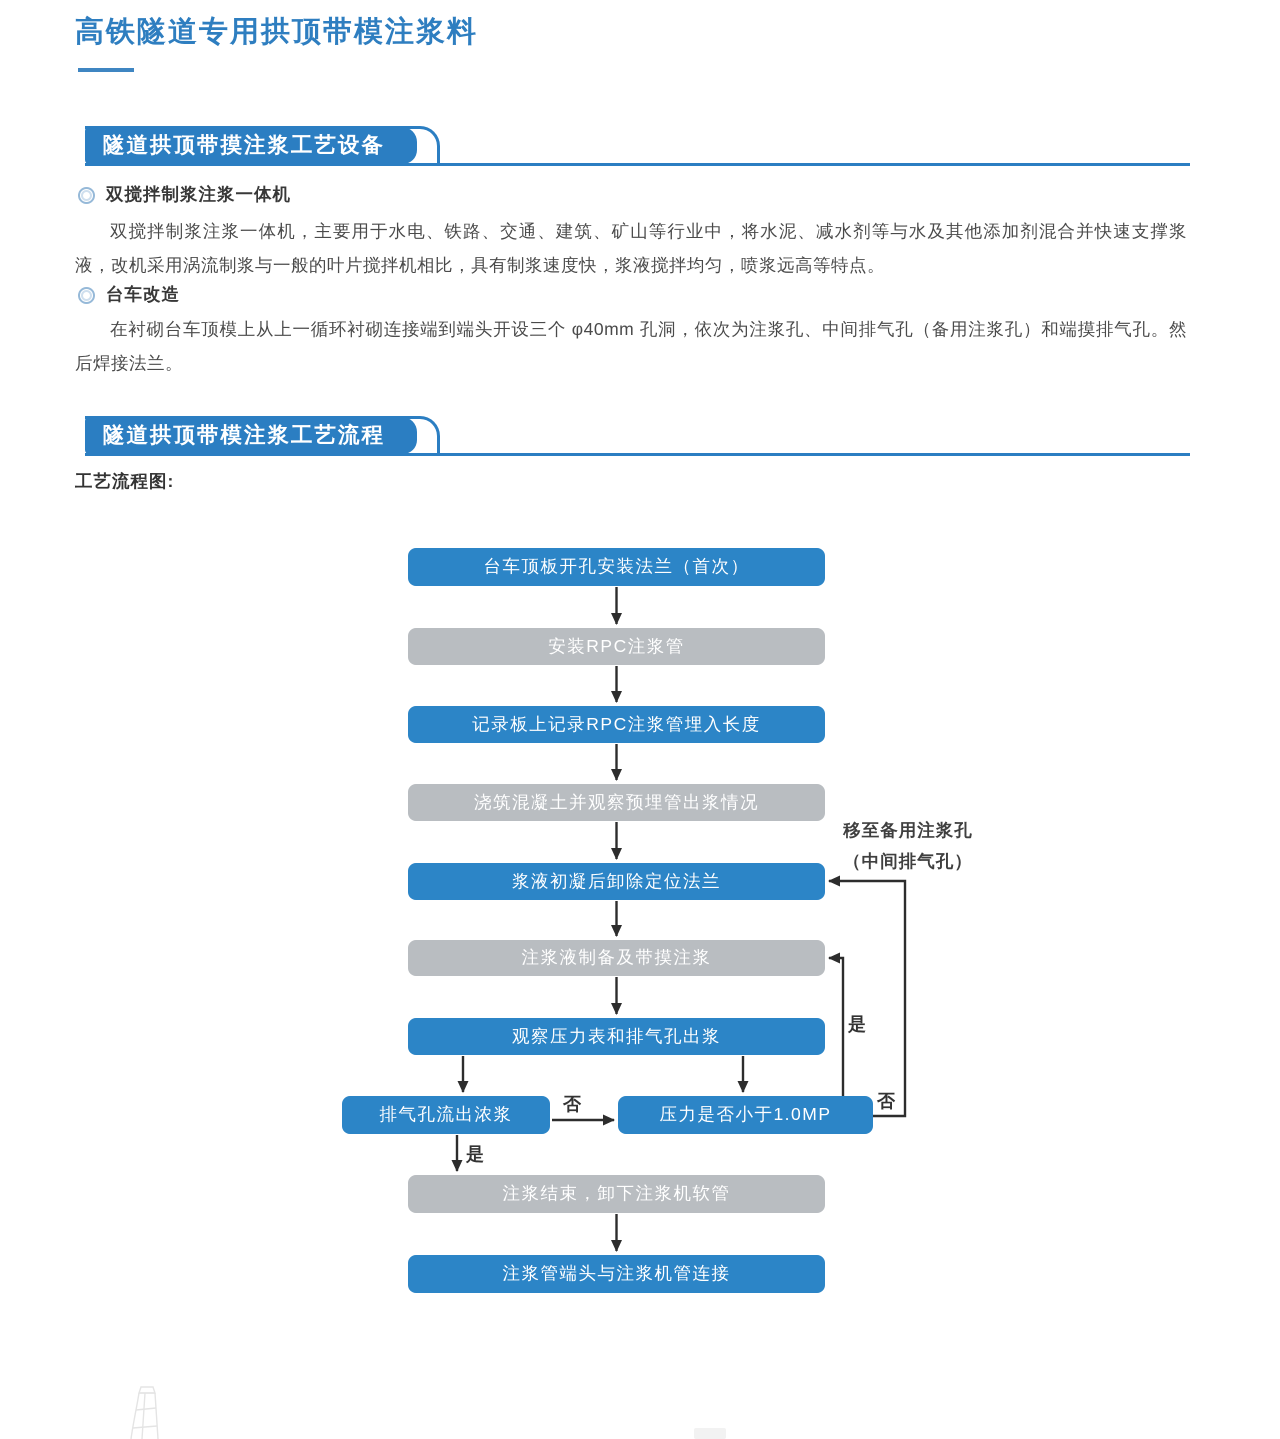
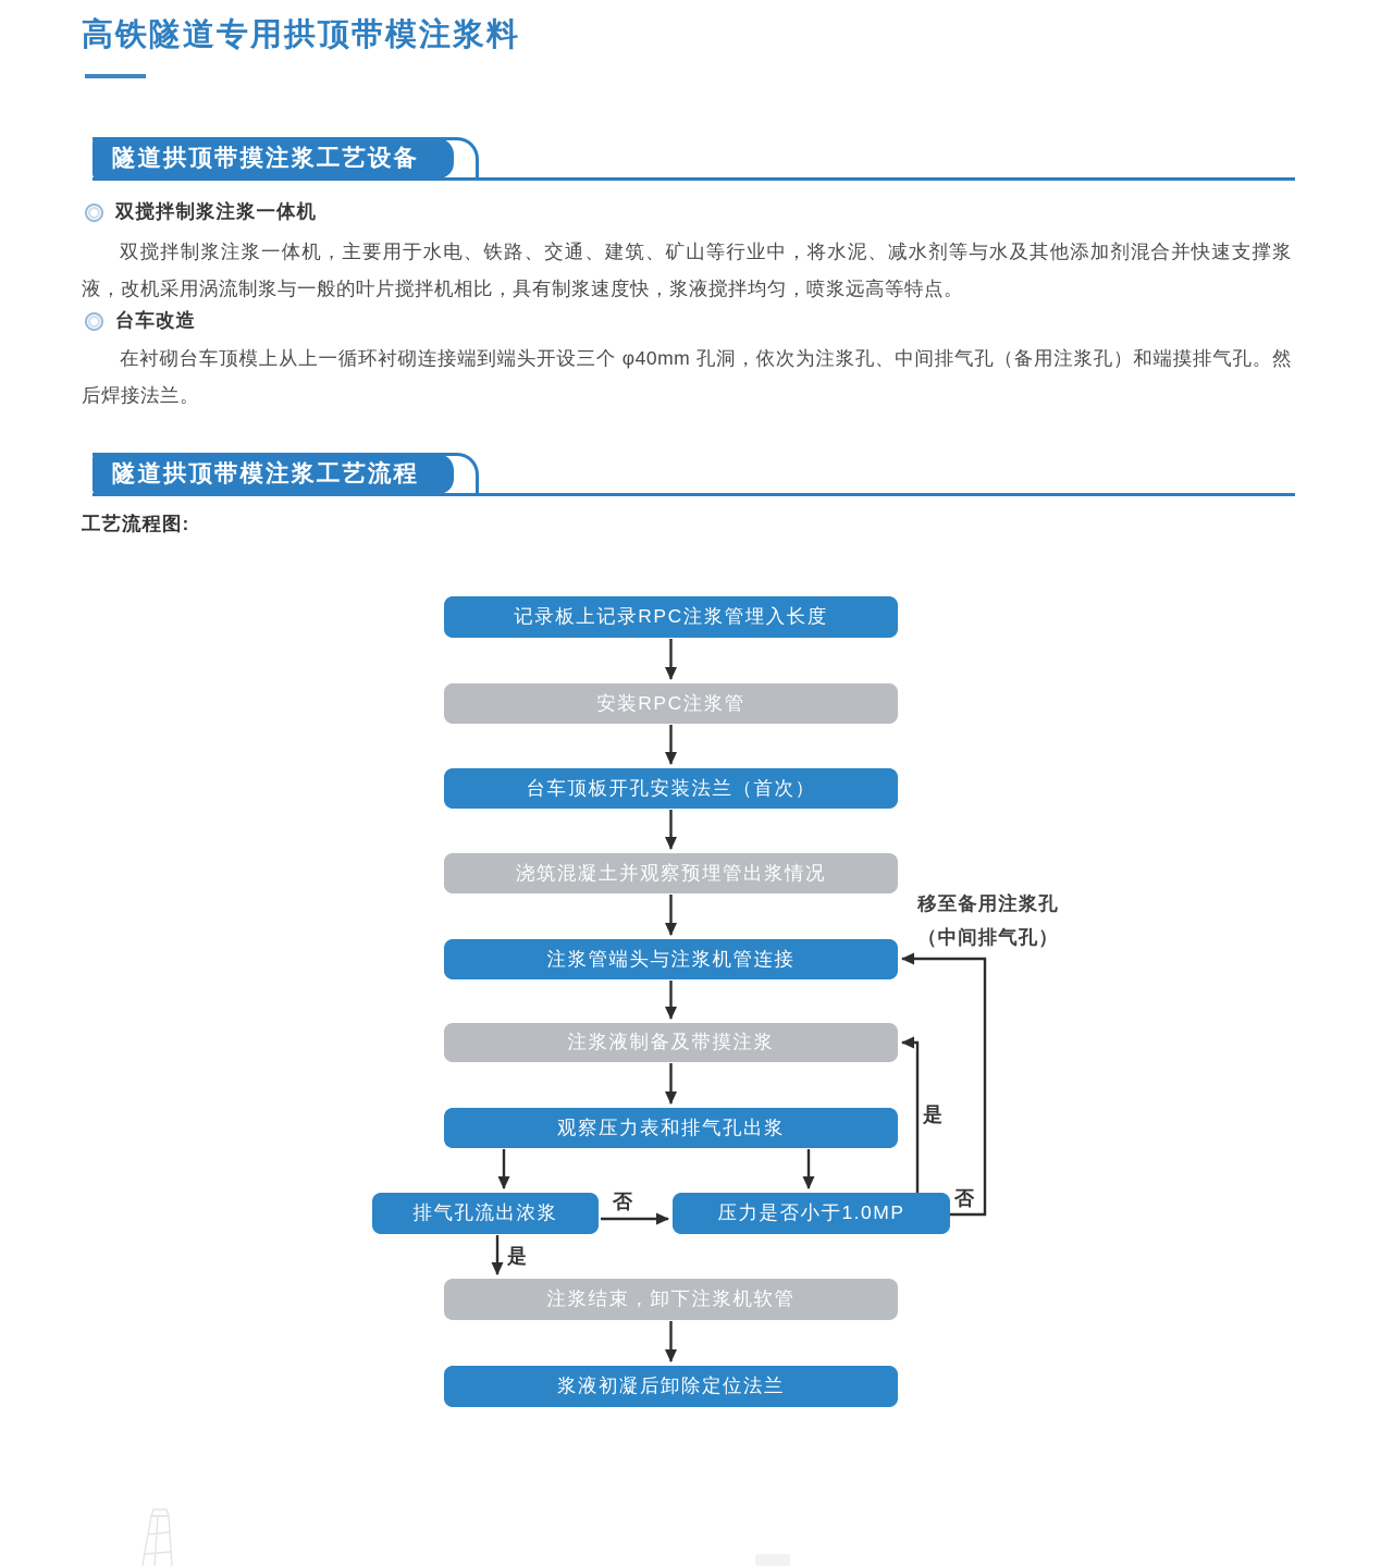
  高铁隧道专用拱顶带模注浆料
  隧道拱顶带摸注浆工艺设备
  双搅拌制浆注浆一体机
  双搅拌制浆注浆一体机，主要用于水电、铁路、交通、建筑、矿山等行业中，将水泥、减水剂等与水及其他添加剂混合并快速支撑浆液，改机采用涡流制浆与一般的叶片搅拌机相比，具有制浆速度快，浆液搅拌均匀，喷浆远高等特点。
  台车改造
  在衬砌台车顶模上从上一循环衬砌连接端到端头开设三个 φ40mm 孔洞，依次为注浆孔、中间排气孔（备用注浆孔）和端摸排气孔。然后焊接法兰。
  隧道拱顶带模注浆工艺流程
  工艺流程图:
- 台车顶板开孔安装法兰（首次）
+ 记录板上记录RPC注浆管埋入长度
  安装RPC注浆管
- 记录板上记录RPC注浆管埋入长度
+ 台车顶板开孔安装法兰（首次）
  浇筑混凝土并观察预埋管出浆情况
- 浆液初凝后卸除定位法兰
+ 注浆管端头与注浆机管连接
  注浆液制备及带摸注浆
  观察压力表和排气孔出浆
  排气孔流出浓浆
  压力是否小于1.0MP
  注浆结束，卸下注浆机软管
- 注浆管端头与注浆机管连接
+ 浆液初凝后卸除定位法兰
  否
  是
  是
  否
  移至备用注浆孔
  （中间排气孔）
